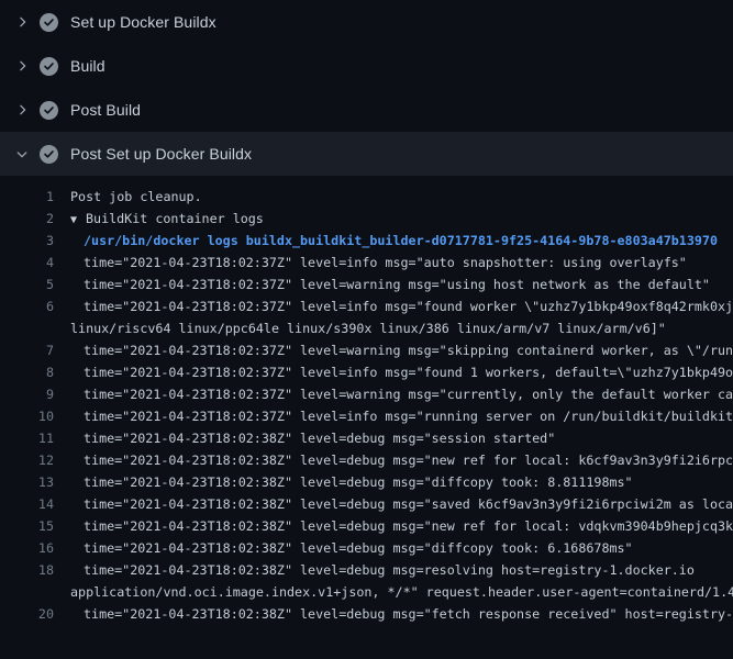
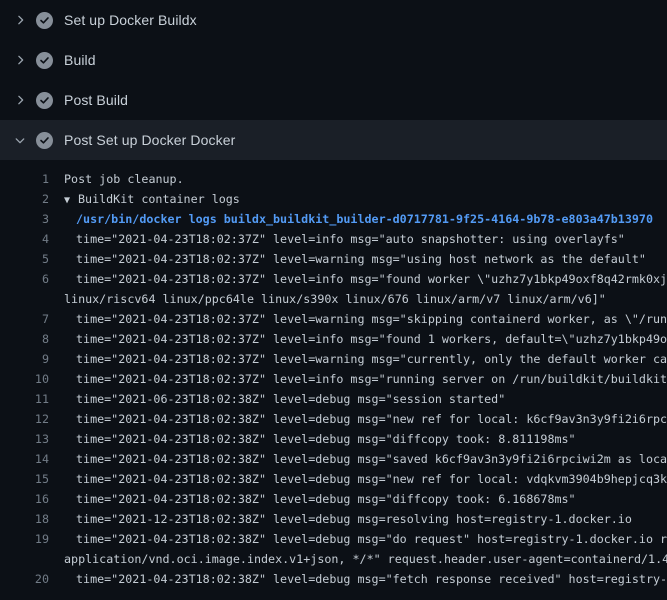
  Set up Docker Buildx
  Build
  Post Build
- Post Set up Docker Buildx
+ Post Set up Docker Docker
  1
  Post job cleanup.
  2
  ▼ BuildKit container logs
  3
  /usr/bin/docker logs buildx_buildkit_builder-d0717781-9f25-4164-9b78-e803a47b13970
  4
  time="2021-04-23T18:02:37Z" level=info msg="auto snapshotter: using overlayfs"
  5
  time="2021-04-23T18:02:37Z" level=warning msg="using host network as the default"
  6
  time="2021-04-23T18:02:37Z" level=info msg="found worker \"uzhz7y1bkp49oxf8q42rmk0xj
- linux/riscv64 linux/ppc64le linux/s390x linux/386 linux/arm/v7 linux/arm/v6]"
+ linux/riscv64 linux/ppc64le linux/s390x linux/676 linux/arm/v7 linux/arm/v6]"
  7
  time="2021-04-23T18:02:37Z" level=warning msg="skipping containerd worker, as \"/run
  8
  time="2021-04-23T18:02:37Z" level=info msg="found 1 workers, default=\"uzhz7y1bkp49o
  9
  time="2021-04-23T18:02:37Z" level=warning msg="currently, only the default worker ca
  10
  time="2021-04-23T18:02:37Z" level=info msg="running server on /run/buildkit/buildkit
  11
- time="2021-04-23T18:02:38Z" level=debug msg="session started"
+ time="2021-06-23T18:02:38Z" level=debug msg="session started"
  12
  time="2021-04-23T18:02:38Z" level=debug msg="new ref for local: k6cf9av3n3y9fi2i6rpc
  13
  time="2021-04-23T18:02:38Z" level=debug msg="diffcopy took: 8.811198ms"
  14
  time="2021-04-23T18:02:38Z" level=debug msg="saved k6cf9av3n3y9fi2i6rpciwi2m as loca
  15
  time="2021-04-23T18:02:38Z" level=debug msg="new ref for local: vdqkvm3904b9hepjcq3k
  16
  time="2021-04-23T18:02:38Z" level=debug msg="diffcopy took: 6.168678ms"
  18
- time="2021-04-23T18:02:38Z" level=debug msg=resolving host=registry-1.docker.io
+ time="2021-12-23T18:02:38Z" level=debug msg=resolving host=registry-1.docker.io
+ 19
+ time="2021-04-23T18:02:38Z" level=debug msg="do request" host=registry-1.docker.io r
  application/vnd.oci.image.index.v1+json, */*" request.header.user-agent=containerd/1.4
  20
  time="2021-04-23T18:02:38Z" level=debug msg="fetch response received" host=registry-
